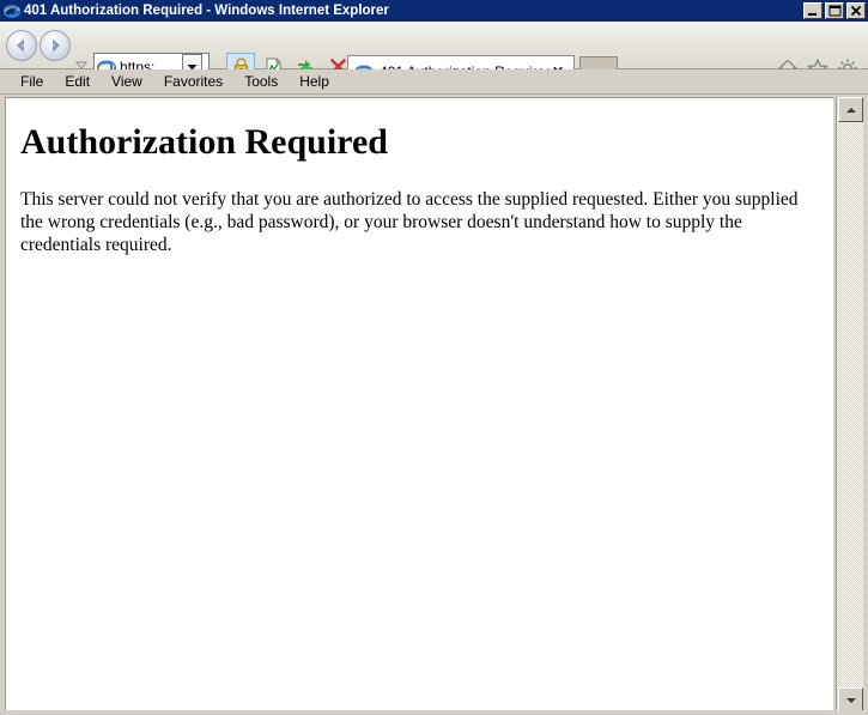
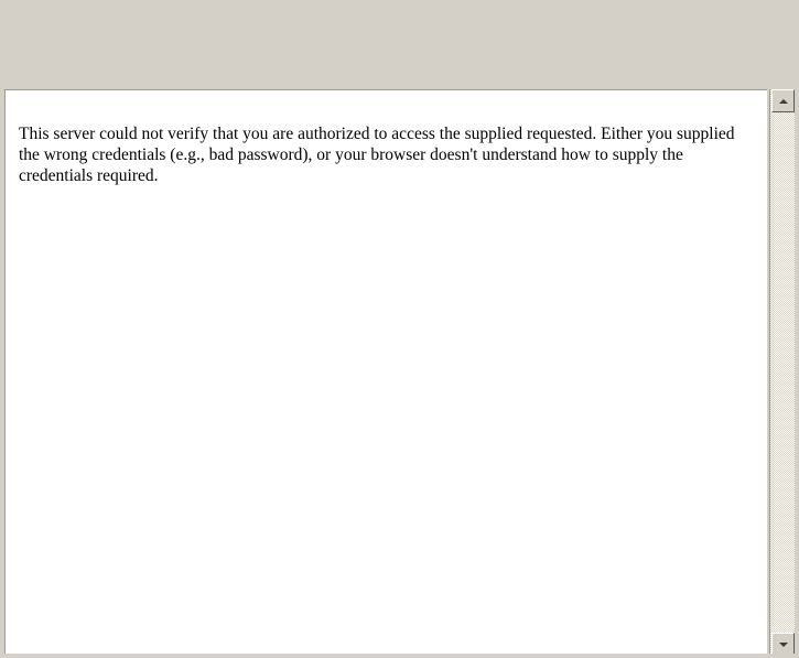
- 401 Authorization Required - Windows Internet Explorer
- https:...
- File
- Edit
- View
- Favorites
- Tools
- Help
- Authorization Required
  This server could not verify that you are authorized to access the supplied requested. Either you supplied the wrong credentials (e.g., bad password), or your browser doesn't understand how to supply the credentials required.
